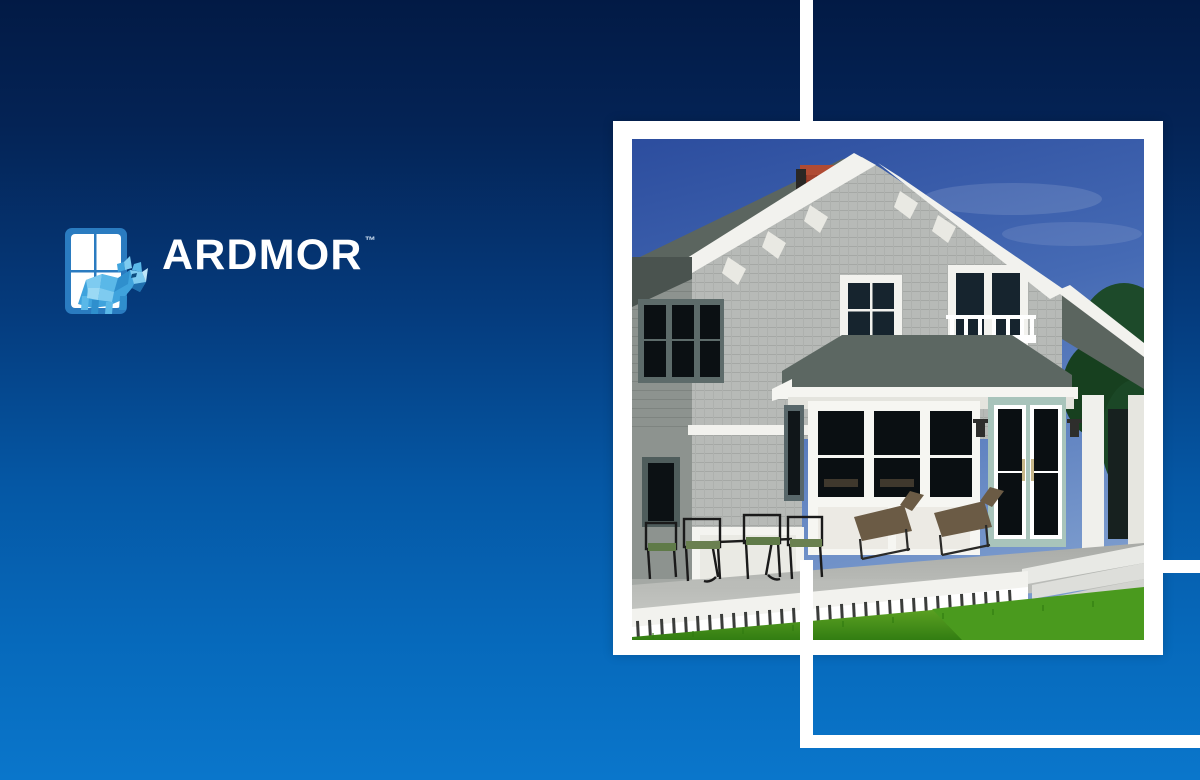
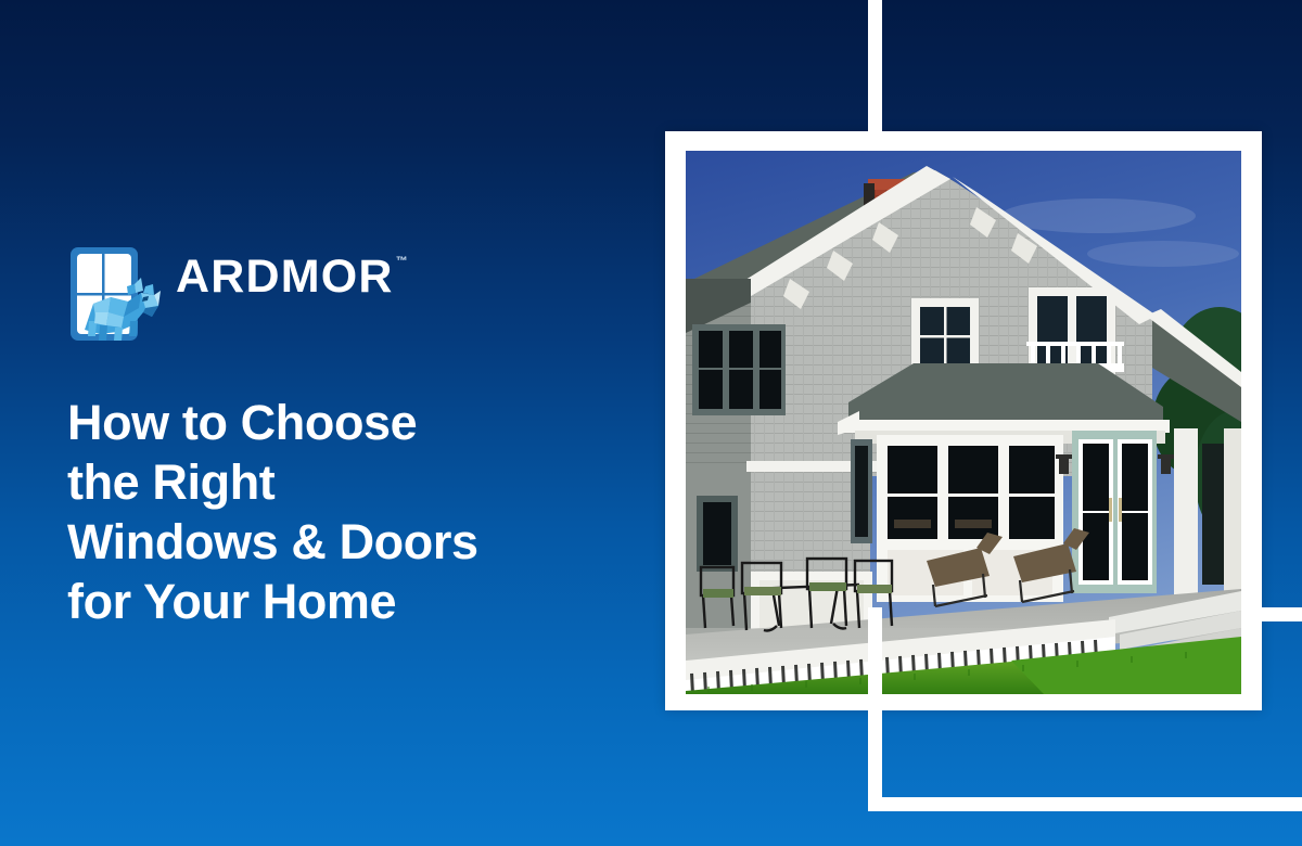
  ARDMOR
  ™
+ How to Choose
+ the Right
+ Windows & Doors
+ for Your Home
